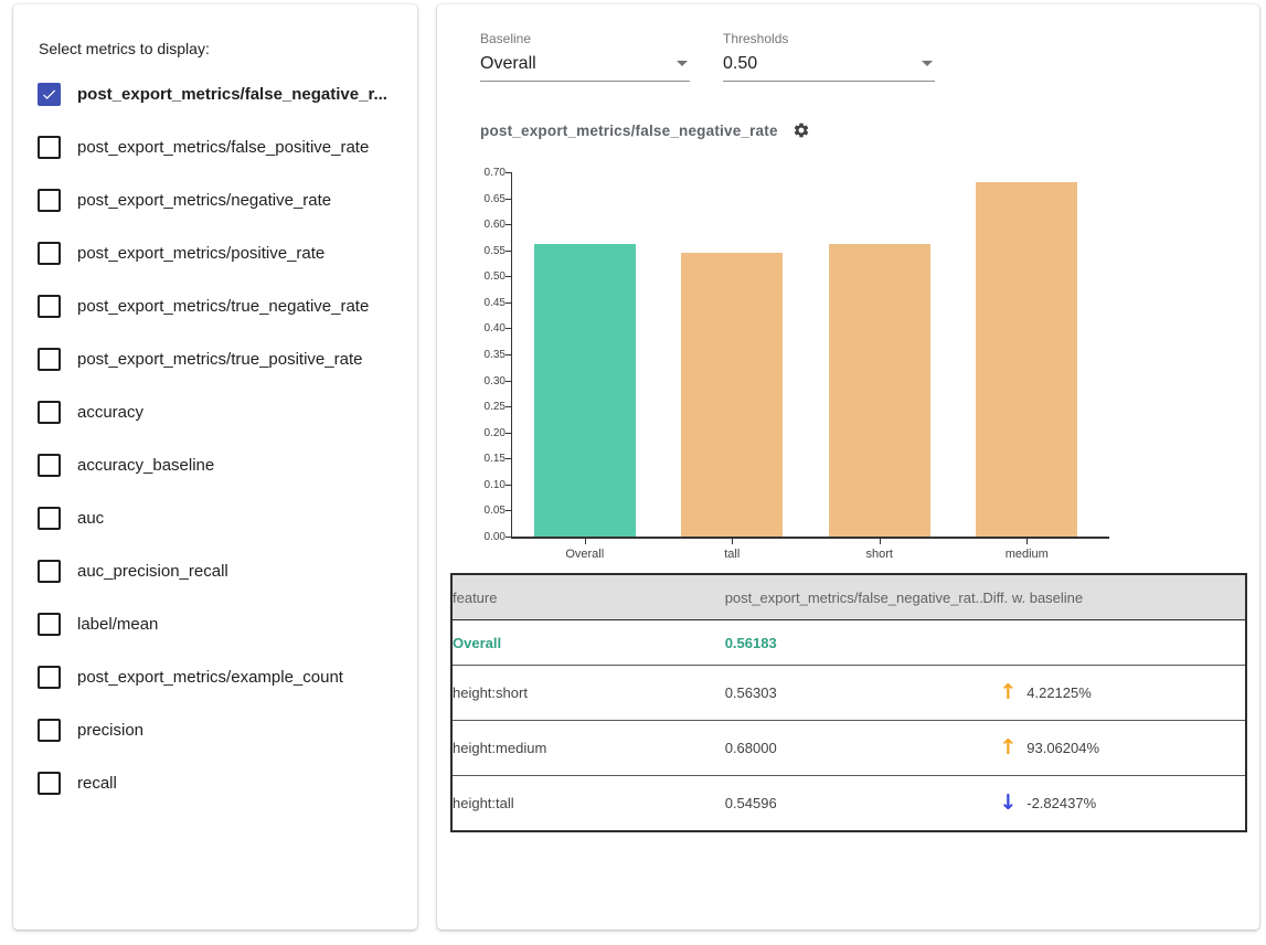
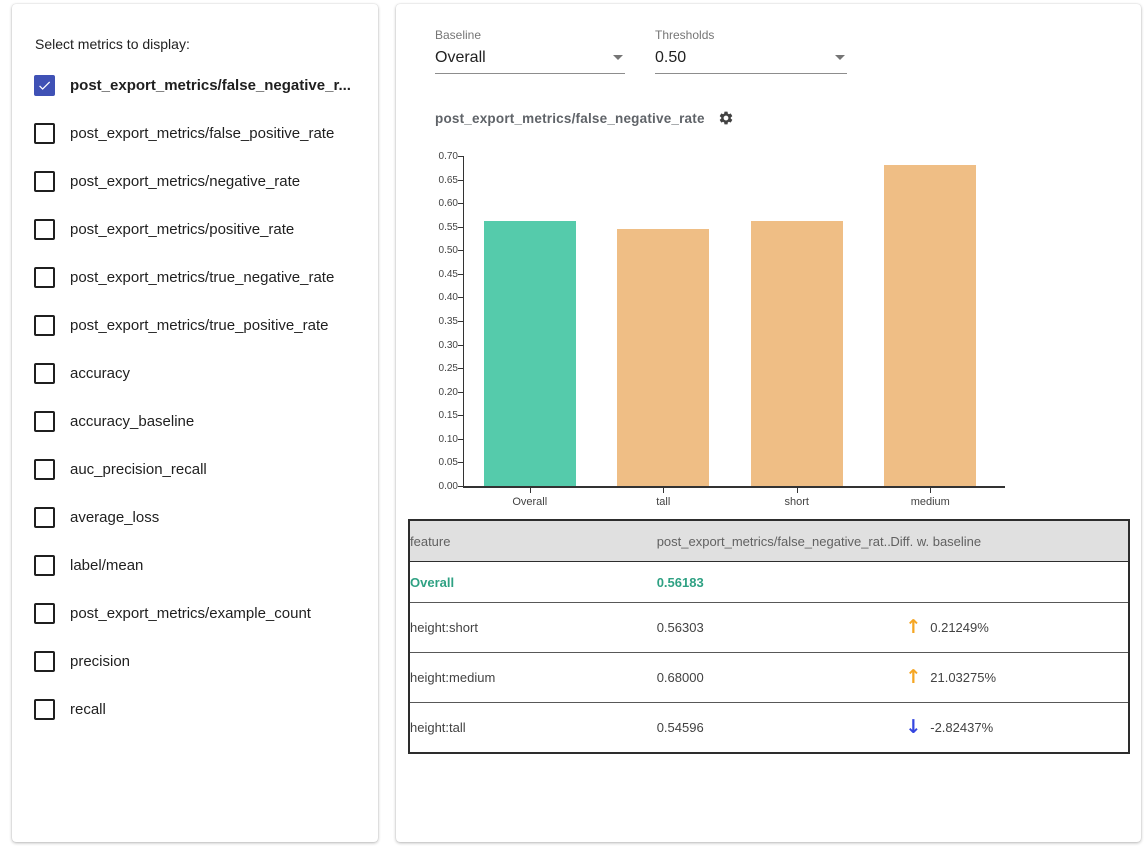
  Select metrics to display:
  post_export_metrics/false_negative_r...
  post_export_metrics/false_positive_rate
  post_export_metrics/negative_rate
  post_export_metrics/positive_rate
  post_export_metrics/true_negative_rate
  post_export_metrics/true_positive_rate
  accuracy
  accuracy_baseline
- auc
  auc_precision_recall
+ average_loss
  label/mean
  post_export_metrics/example_count
  precision
  recall
  Baseline
  Overall
  Thresholds
  0.50
  post_export_metrics/false_negative_rate
  0.00
  0.05
  0.10
  0.15
  0.20
  0.25
  0.30
  0.35
  0.40
  0.45
  0.50
  0.55
  0.60
  0.65
  0.70
  Overall
  tall
  short
  medium
  feature	post_export_metrics/false_negative_rat..	Diff. w. baseline
  Overall	0.56183
- height:short	0.56303	↑ 4.22125%
+ height:short	0.56303	↑ 0.21249%
- height:medium	0.68000	↑ 93.06204%
+ height:medium	0.68000	↑ 21.03275%
  height:tall	0.54596	↓ -2.82437%
